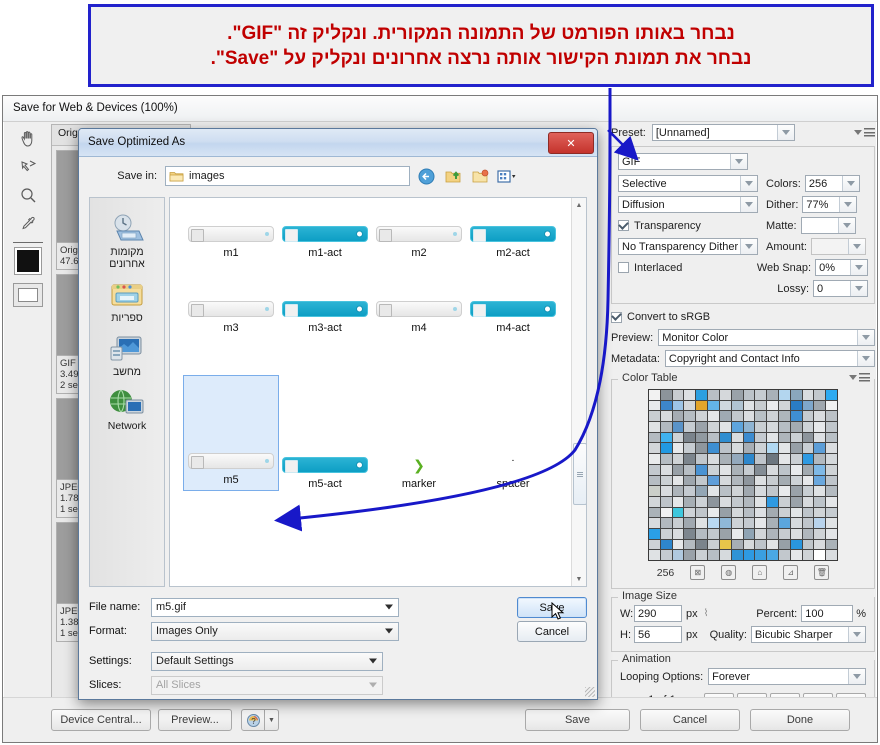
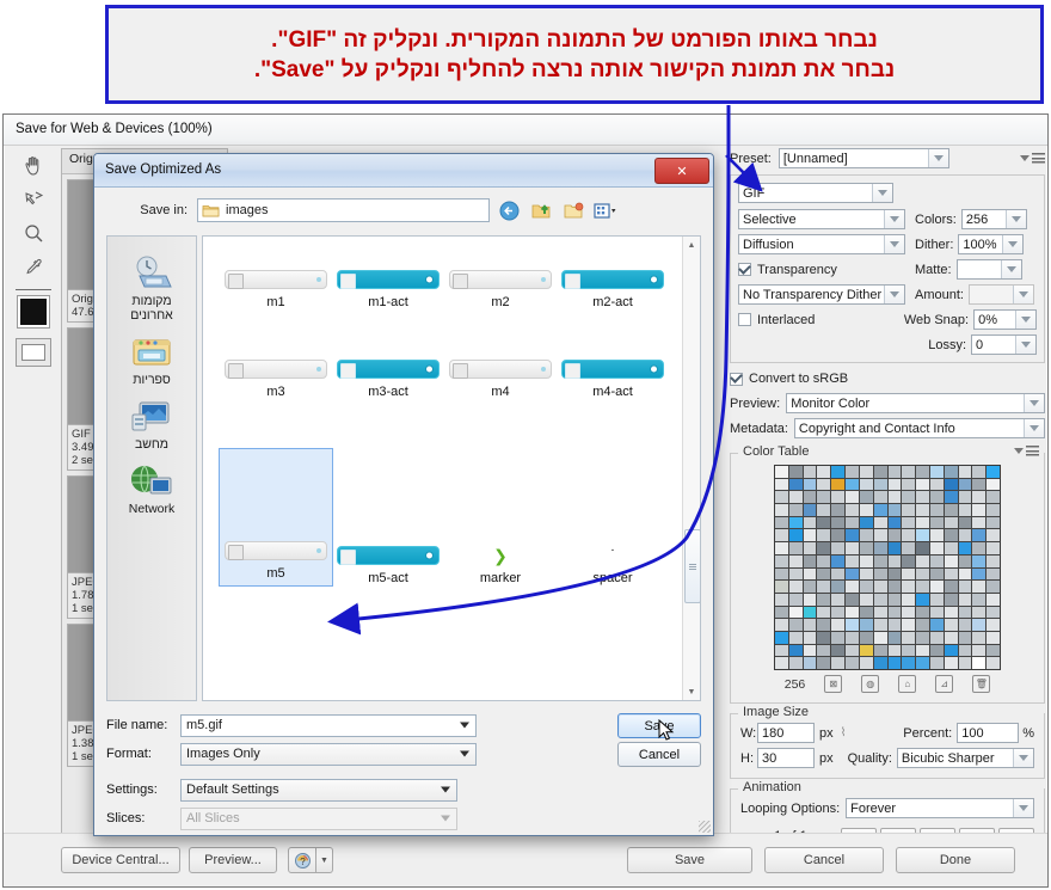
  נבחר באותו הפורמט של התמונה המקורית. ונקליק זה "GIF".
- נבחר את תמונת הקישור אותה נרצה אחרונים ונקליק על "Save".
+ נבחר את תמונת הקישור אותה נרצה להחליף ונקליק על "Save".
  Save for Web & Devices (100%)
  Orig
  Orig
  47.6
  GIF
  3.49
  2 se
  JPE
  1.78
  1 se
  JPE
  1.38
  1 se
  Preset:
  [Unnamed]
  GIF
  Selective
  Colors:
  256
  Diffusion
  Dither:
- 77%
+ 100%
  Transparency
  Matte:
  No Transparency Dither
  Amount:
  Interlaced
  Web Snap:
  0%
  Lossy:
  0
  Convert to sRGB
  Preview:
  Monitor Color
  Metadata:
  Copyright and Contact Info
  Color Table
  256
  ⊠
  ◍
  ⌂
  ⊿
  🗑
  Image Size
  W:
- 290
+ 180
  px
  ⌇
  Percent:
  100
  %
  H:
- 56
+ 30
  px
  Quality:
  Bicubic Sharper
  Animation
  Looping Options:
  Forever
  Device Central...
  Preview...
  ?
  Save
  Cancel
  Done
  Save Optimized As
  ✕
  Save in:
  images
  מקומות
  אחרונים
  ספריות
  מחשב
  Network
  m1
  m1-act
  m2
  m2-act
  m3
  m3-act
  m4
  m4-act
  m5
  m5-act
  ❯
  marker
  ˙
  File name:
  m5.gif
  Sae
  Format:
  Images Only
  Cancel
  Settings:
  Default Settings
  Slices:
  All Slices
